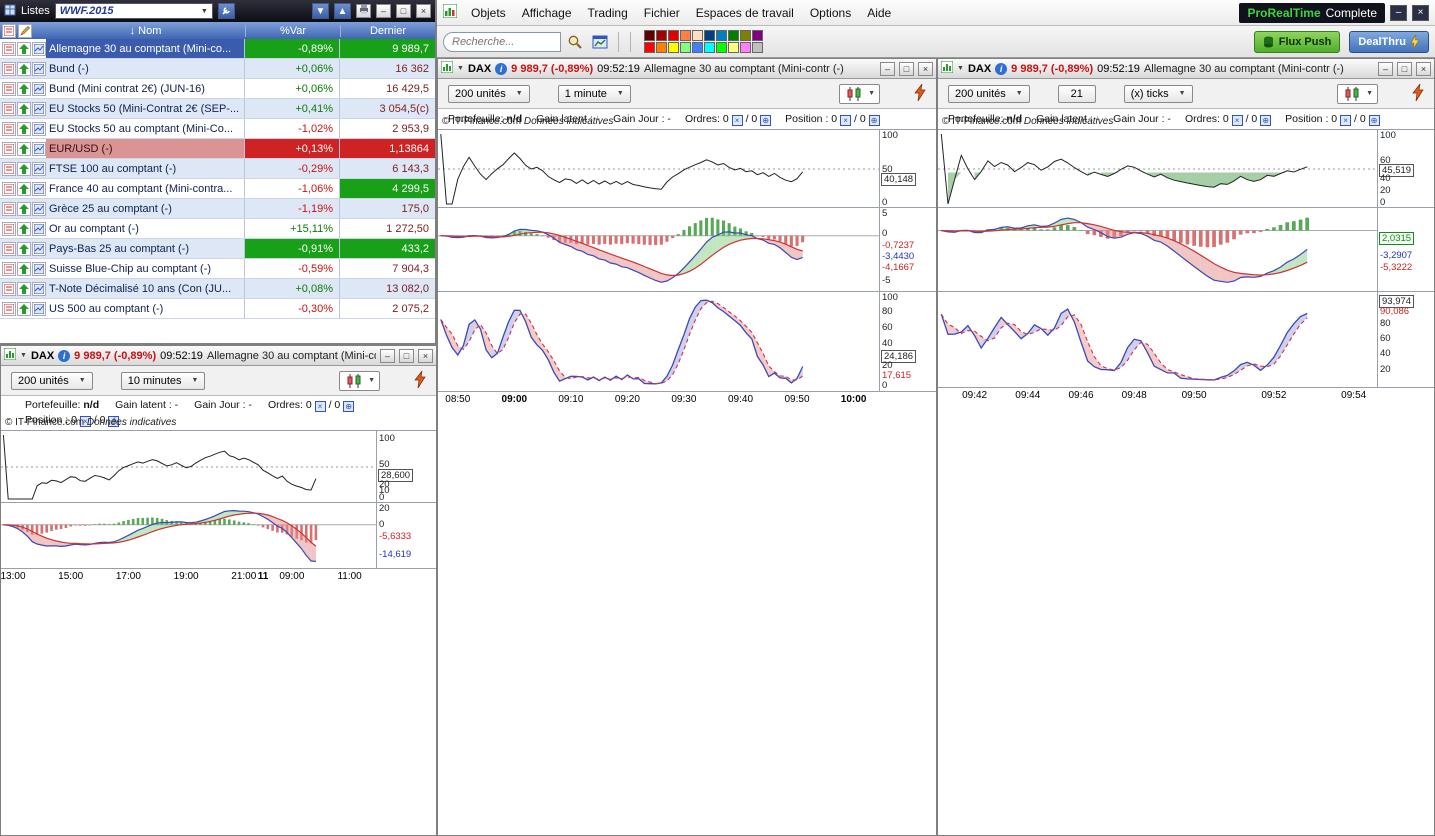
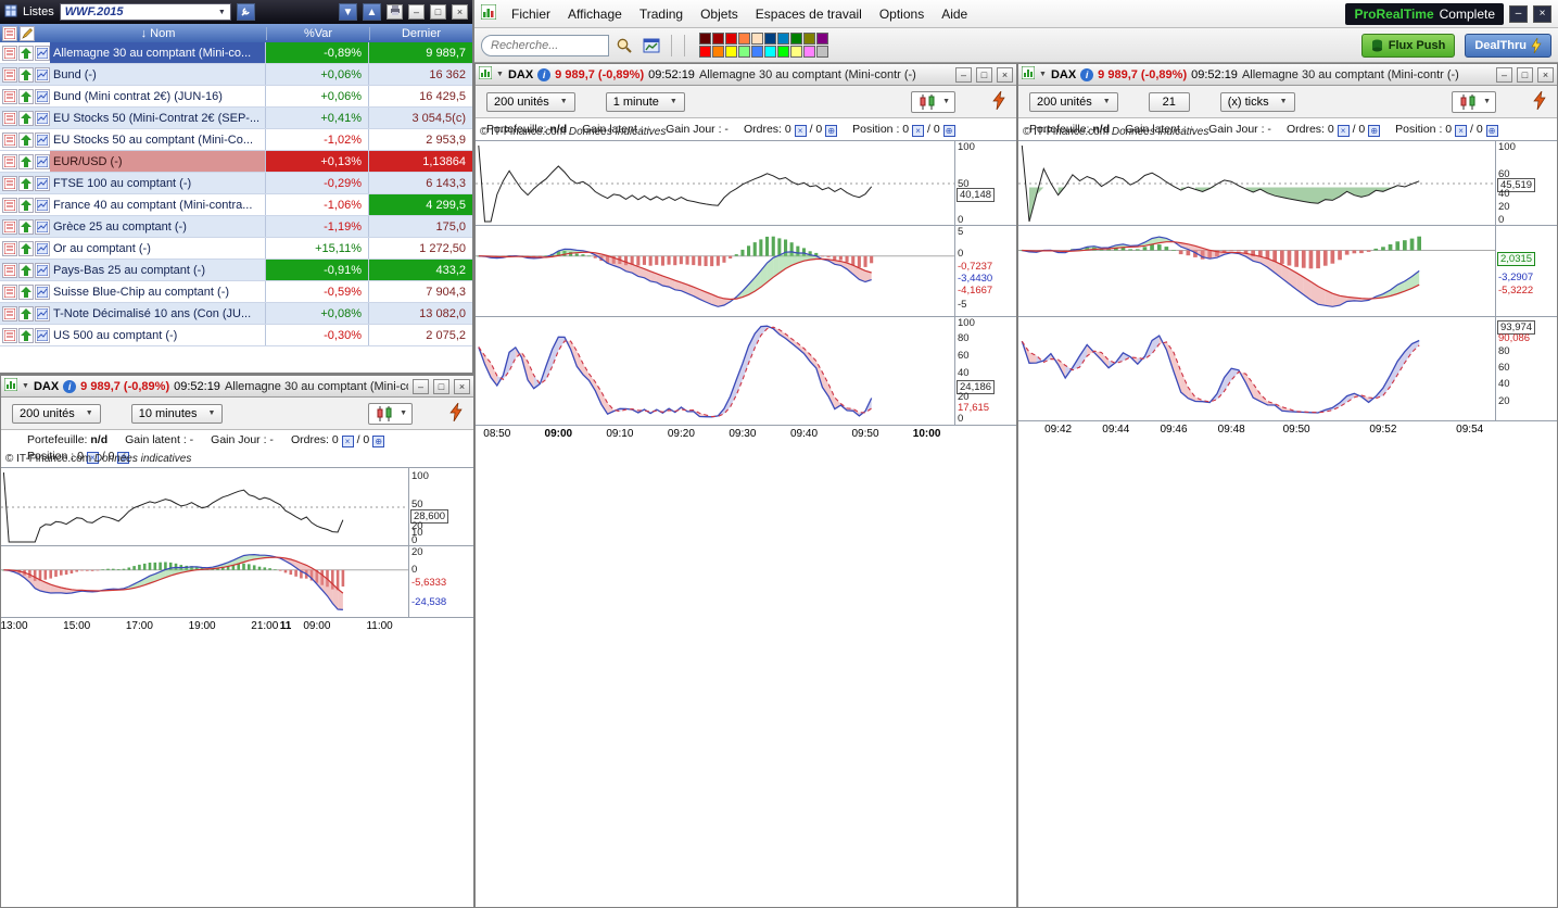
  Listes
  WWF.2015
  ▼
  ▲
  –
  □
  ×
  ↓ Nom
  %Var
  Dernier
  Allemagne 30 au comptant (Mini-co...
  -0,89%
  9 989,7
  Bund (-)
  +0,06%
  16 362
  Bund (Mini contrat 2€) (JUN-16)
  +0,06%
  16 429,5
  EU Stocks 50 (Mini-Contrat 2€ (SEP-...
  +0,41%
  3 054,5(c)
  EU Stocks 50 au comptant (Mini-Co...
  -1,02%
  2 953,9
  EUR/USD (-)
  +0,13%
  1,13864
  FTSE 100 au comptant (-)
  -0,29%
  6 143,3
  France 40 au comptant (Mini-contra...
  -1,06%
  4 299,5
  Grèce 25 au comptant (-)
  -1,19%
  175,0
  Or au comptant (-)
  +15,11%
  1 272,50
  Pays-Bas 25 au comptant (-)
  -0,91%
  433,2
  Suisse Blue-Chip au comptant (-)
  -0,59%
  7 904,3
  T-Note Décimalisé 10 ans (Con (JU...
  +0,08%
  13 082,0
  US 500 au comptant (-)
  -0,30%
  2 075,2
- Objets
+ Fichier
  Affichage
  Trading
- Fichier
+ Objets
  Espaces de travail
  Options
  Aide
  ProRealTime
  Complete
  –
  ×
  Recherche...
  Flux Push
  DealThru
  DAX
  i
  9 989,7 (-0,89%)
  09:52:19
  Allemagne 30 au comptant (Mini-c
  –
  □
  ×
  200 unités
  10 minutes
  Portefeuille: n/d
  Gain latent : -
  Gain Jour : -
  Ordres: 0 × / 0 ⊕
  Position : 0 × / 0 ⊕
  © IT-Finance.com Données indicatives
  100
  50
  28,600
  20
  10
  0
  20
  0
  -5,6333
- -14,619
+ -24,538
  13:00
  15:00
  17:00
  19:00
  21:00
  11
  09:00
  11:00
  DAX
  i
  9 989,7 (-0,89%)
  09:52:19
  Allemagne 30 au comptant (Mini-contr (-)
  –
  □
  ×
  200 unités
  1 minute
  Portefeuille: n/d
  Gain latent : -
  Gain Jour : -
  Ordres: 0 × / 0 ⊕
  Position : 0 × / 0 ⊕
  © IT-Finance.com Données indicatives
  100
  50
  40,148
  0
  5
  0
  -0,7237
  -3,4430
  -4,1667
  -5
  100
  80
  60
  40
  24,186
  20
  17,615
  0
  08:50
  09:00
  09:10
  09:20
  09:30
  09:40
  09:50
  10:00
  DAX
  i
  9 989,7 (-0,89%)
  09:52:19
  Allemagne 30 au comptant (Mini-contr (-)
  –
  □
  ×
  200 unités
  21
  (x) ticks
  Portefeuille: n/d
  Gain latent : -
  Gain Jour : -
  Ordres: 0 × / 0 ⊕
  Position : 0 × / 0 ⊕
  © IT-Finance.com Données indicatives
  100
  60
  45,519
  40
  20
  0
  2,0315
  -3,2907
  -5,3222
  93,974
  90,086
  80
  60
  40
  20
  09:42
  09:44
  09:46
  09:48
  09:50
  09:52
  09:54
